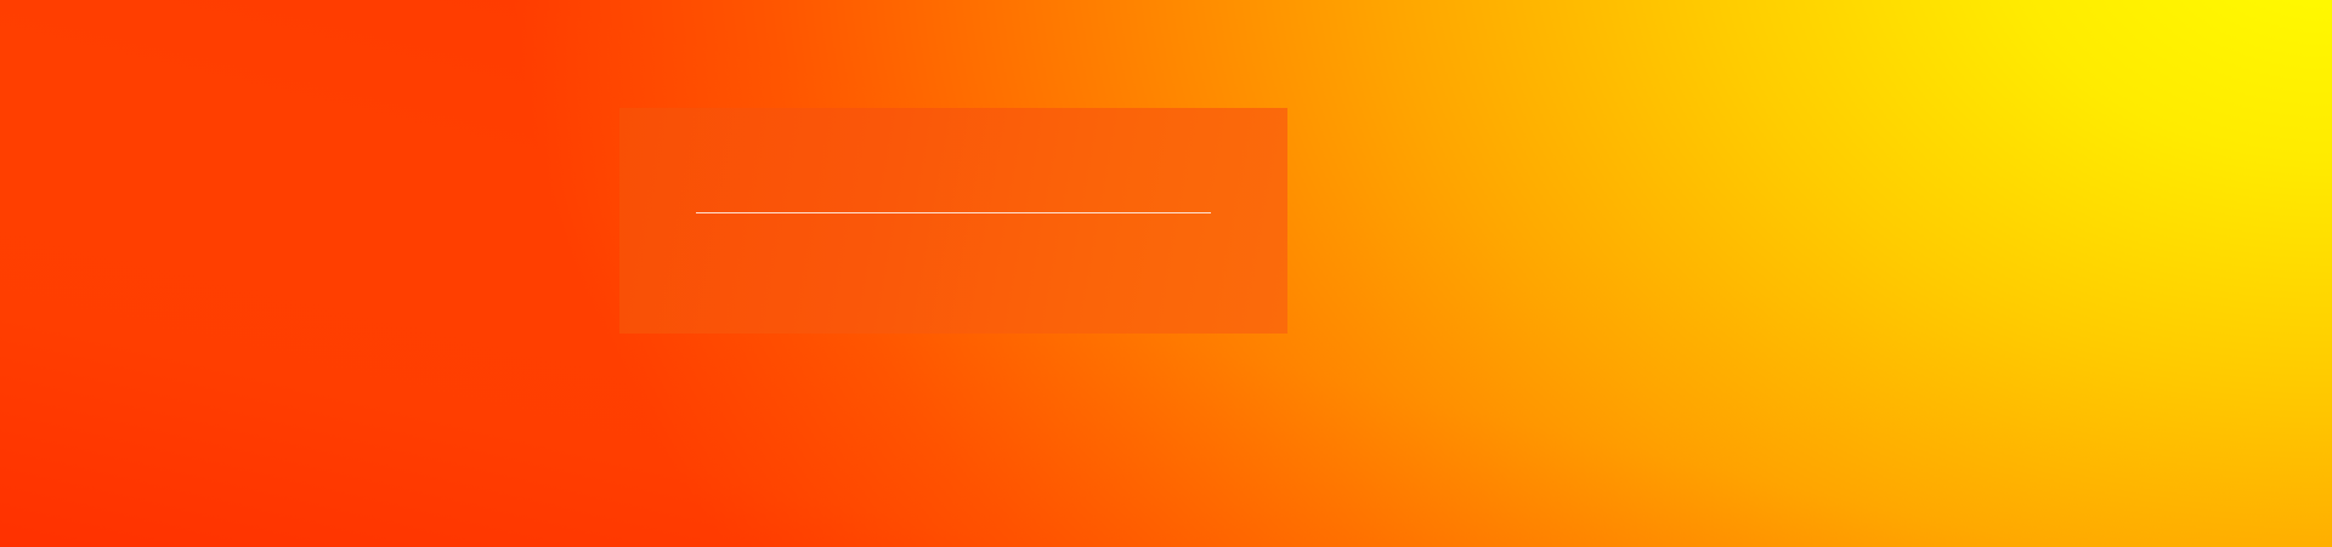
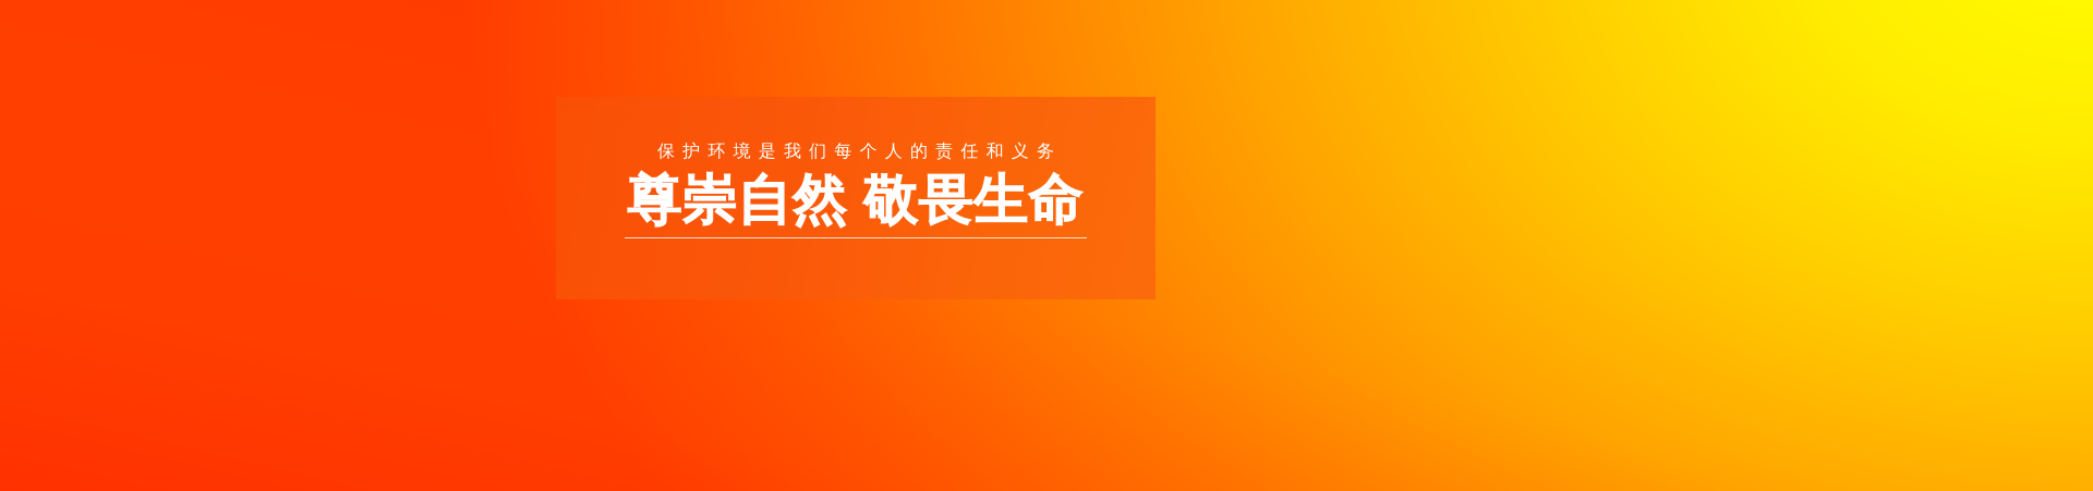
+ 保护环境是我们每个人的责任和义务
+ 尊崇自然 敬畏生命
